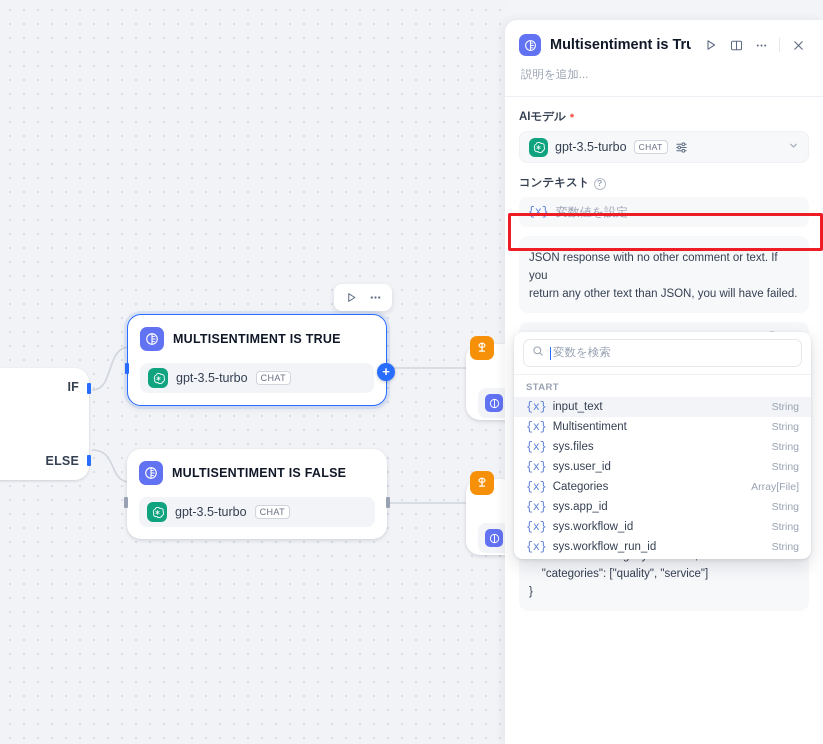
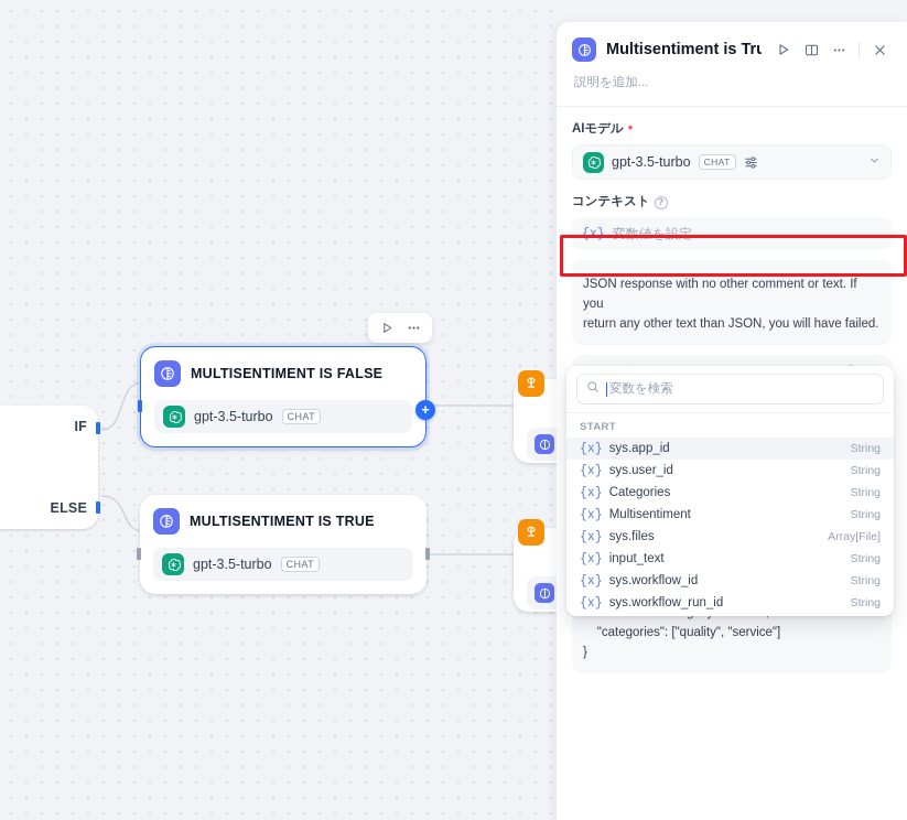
  IF
  ELSE
- MULTISENTIMENT IS TRUE
+ MULTISENTIMENT IS FALSE
  gpt-3.5-turbo
  CHAT
  +
- MULTISENTIMENT IS FALSE
+ MULTISENTIMENT IS TRUE
  gpt-3.5-turbo
  CHAT
  Multisentiment is Tru
  説明を追加...
  AIモデル
  *
  gpt-3.5-turbo
  CHAT
  コンテキスト
  ?
  {x}
  変数値を設定
  JSON response with no other comment or text. If you
  return any other text than JSON, you will have failed.
  "categories": ["quality", "service"]
  }
  変数を検索
  START
  {x}
- input_text
+ sys.app_id
  String
  {x}
- Multisentiment
+ sys.user_id
  String
  {x}
- sys.files
+ Categories
  String
  {x}
- sys.user_id
+ Multisentiment
  String
  {x}
- Categories
+ sys.files
  Array[File]
  {x}
- sys.app_id
+ input_text
  String
  {x}
  sys.workflow_id
  String
  {x}
  sys.workflow_run_id
  String
